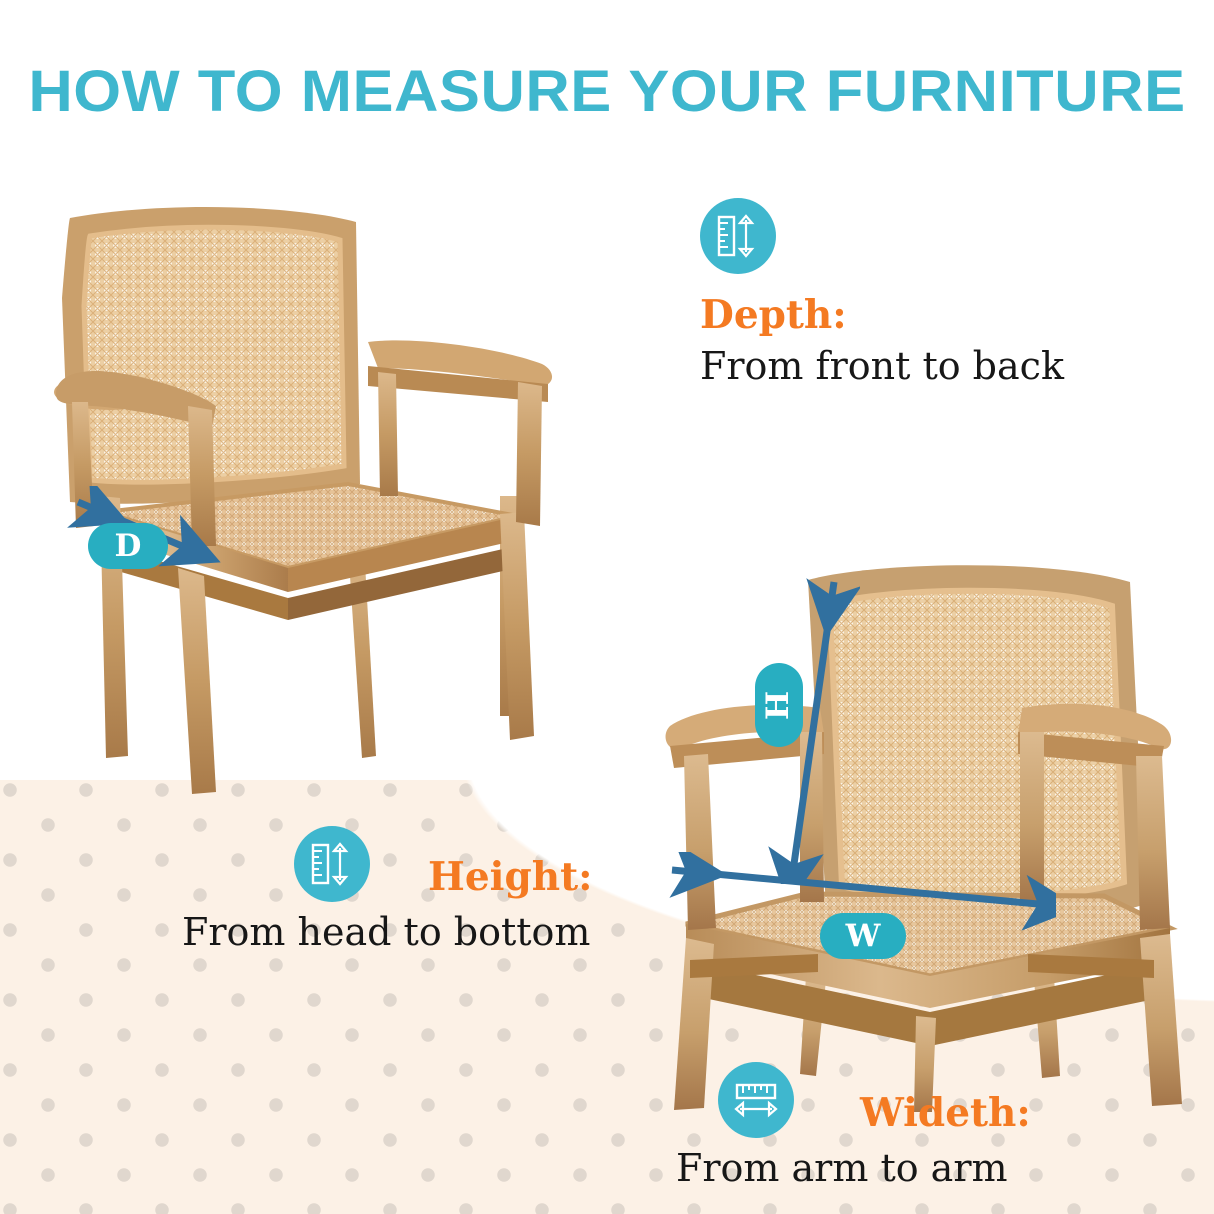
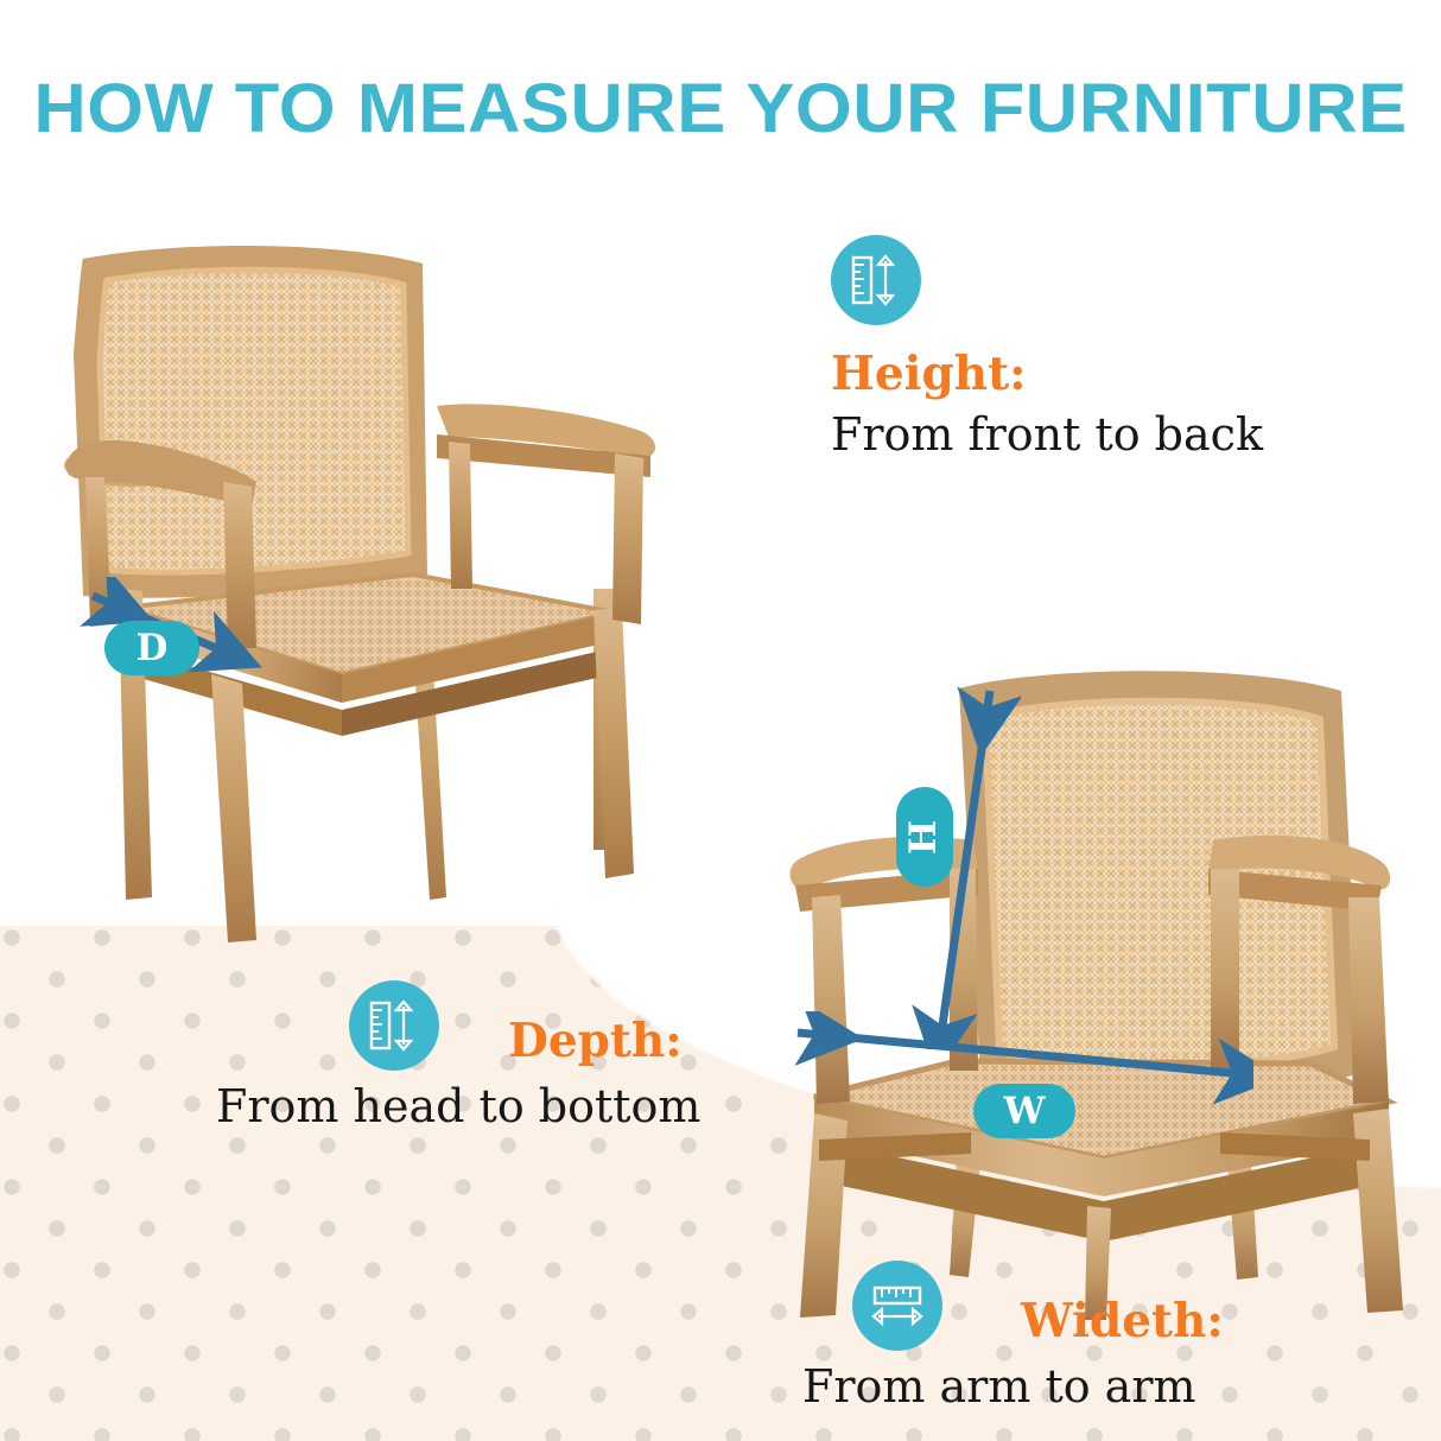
  HOW TO MEASURE YOUR FURNITURE
  D
  W
- Depth:
+ Height:
  From front to back
- Height:
+ Depth:
  From head to bottom
  Wideth:
  From arm to arm
